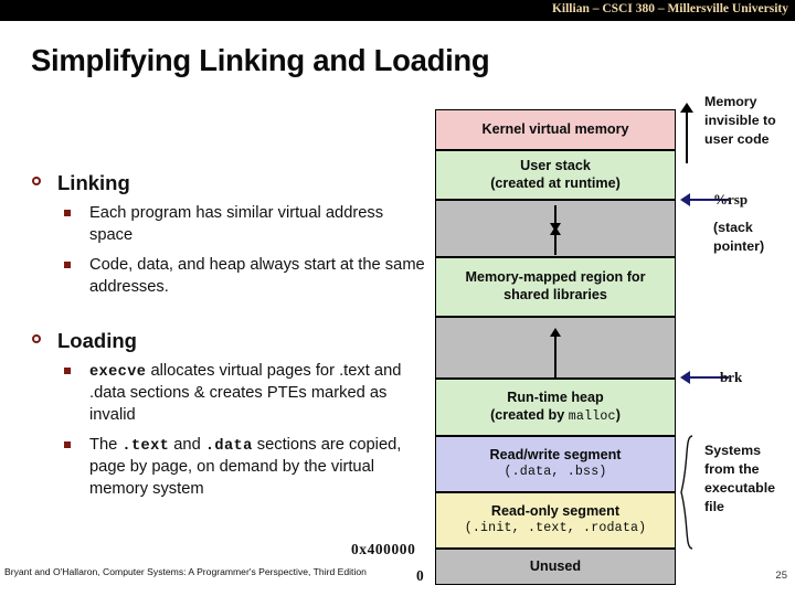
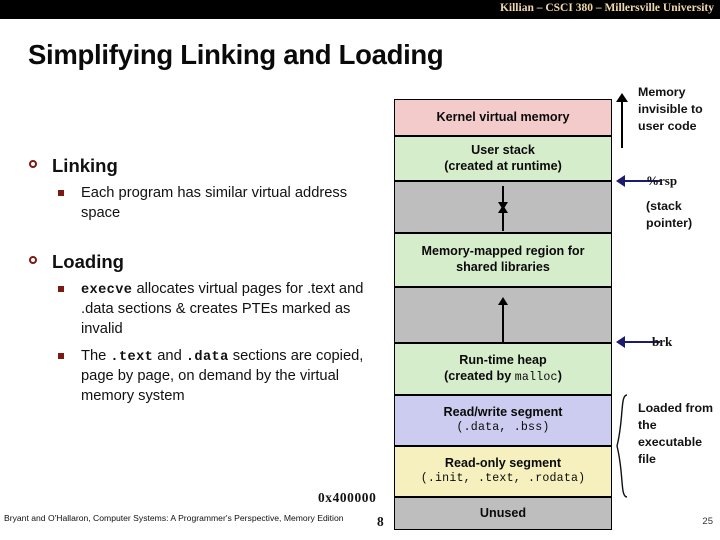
  Killian – CSCI 380 – Millersville University
  Simplifying Linking and Loading
  Linking
  Each program has similar virtual address space
- Code, data, and heap always start at the same addresses.
  Loading
  execve allocates virtual pages for .text and .data sections & creates PTEs marked as invalid
  The .text and .data sections are copied, page by page, on demand by the virtual memory system
  Kernel virtual memory
  User stack
  (created at runtime)
  Memory-mapped region for
  shared libraries
  Run-time heap
  (created by malloc)
  Read/write segment
  (.data, .bss)
  Read-only segment
  (.init, .text, .rodata)
  Unused
  0x400000
- 0
+ 8
  Memory invisible to user code
  %rsp
  (stack pointer)
  brk
- Systems from the executable file
+ Loaded from the executable file
- Bryant and O'Hallaron, Computer Systems: A Programmer's Perspective, Third Edition
+ Bryant and O'Hallaron, Computer Systems: A Programmer's Perspective, Memory Edition
  25
